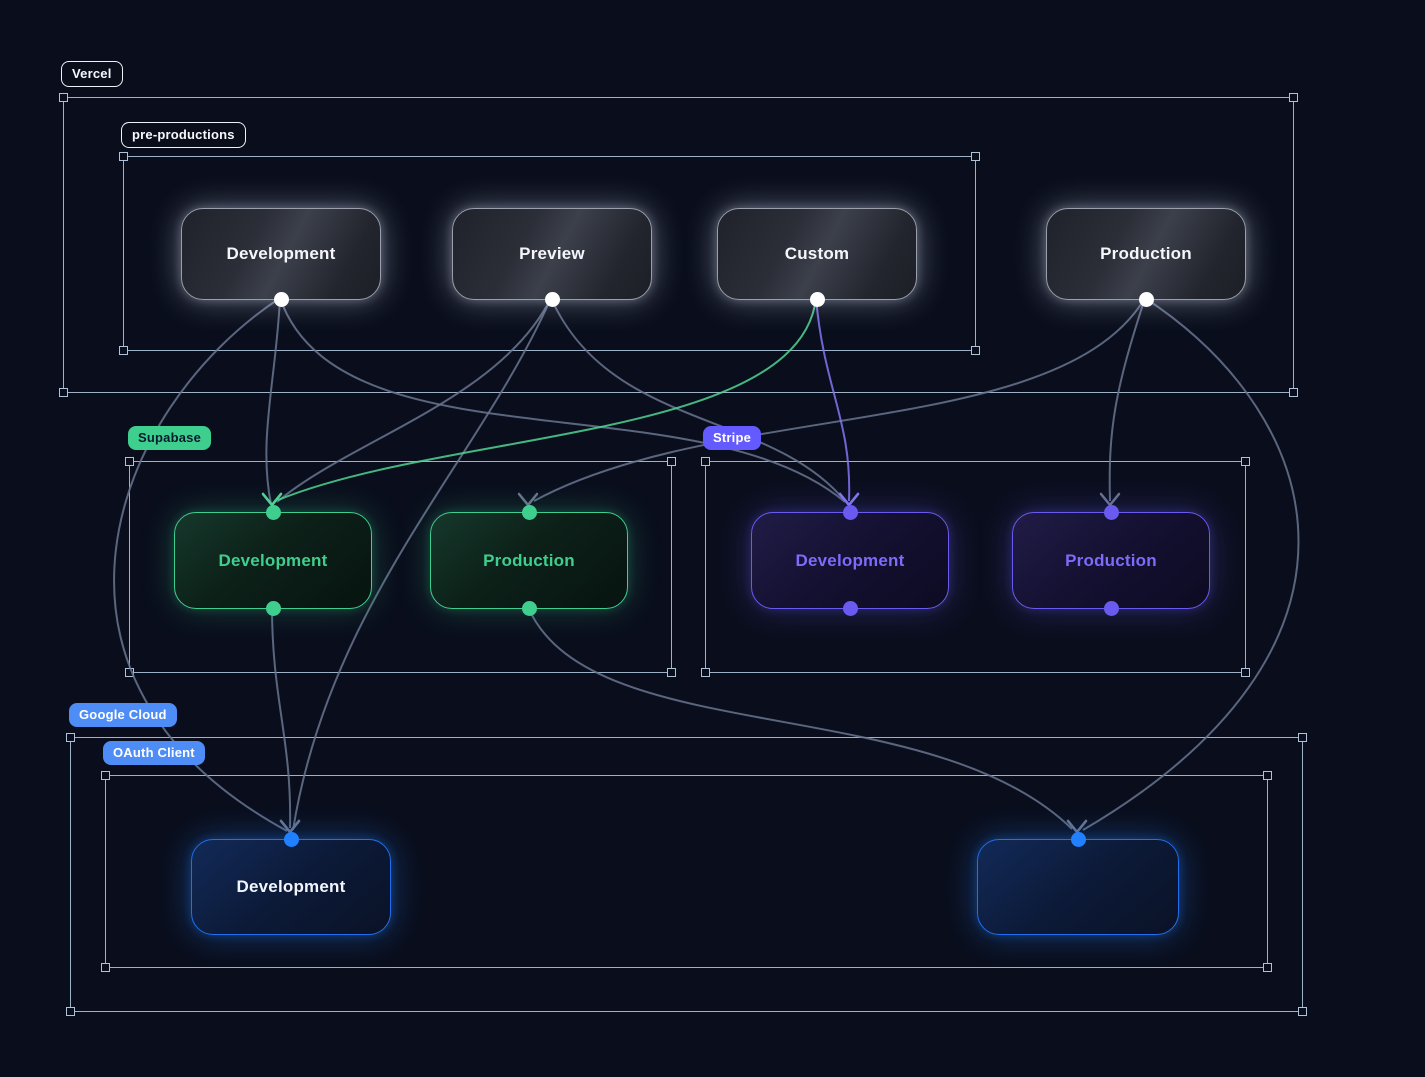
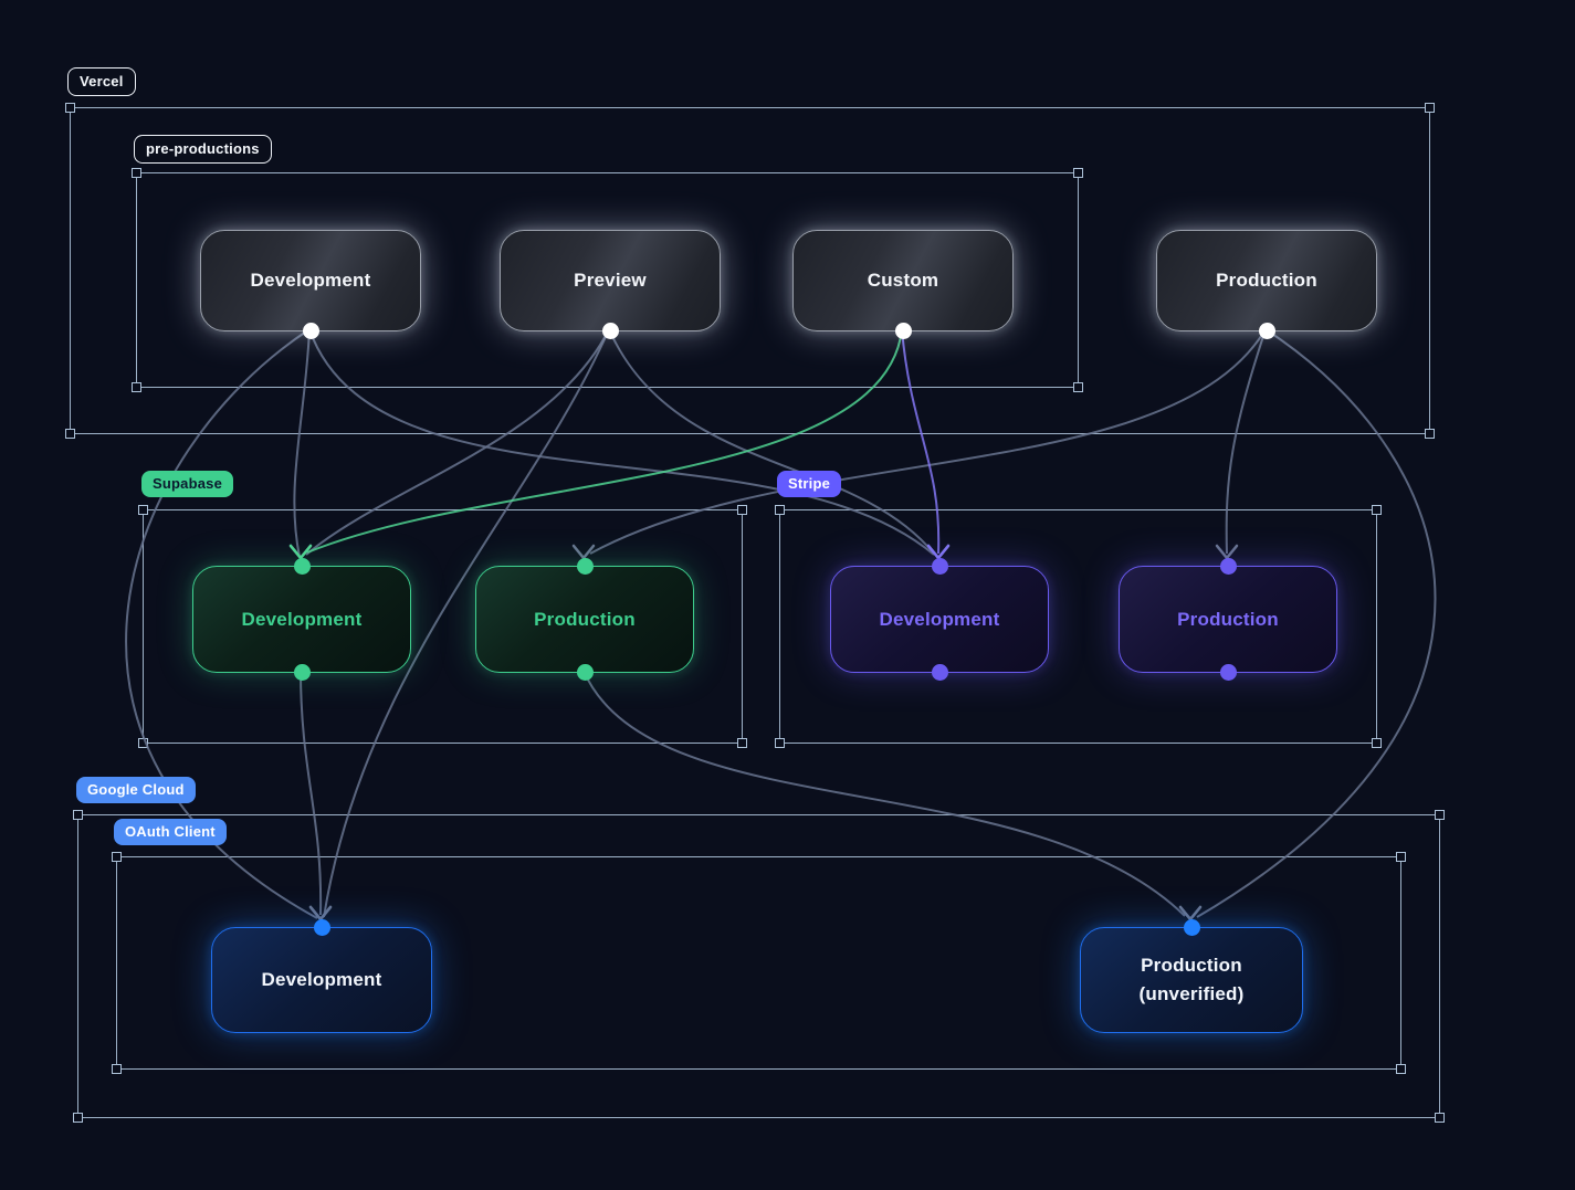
  Vercel
  pre-productions
  Supabase
  Stripe
  Google Cloud
  OAuth Client
  Development
  Preview
  Custom
  Production
  Development
  Production
  Development
  Production
  Development
+ Production (unverified)
